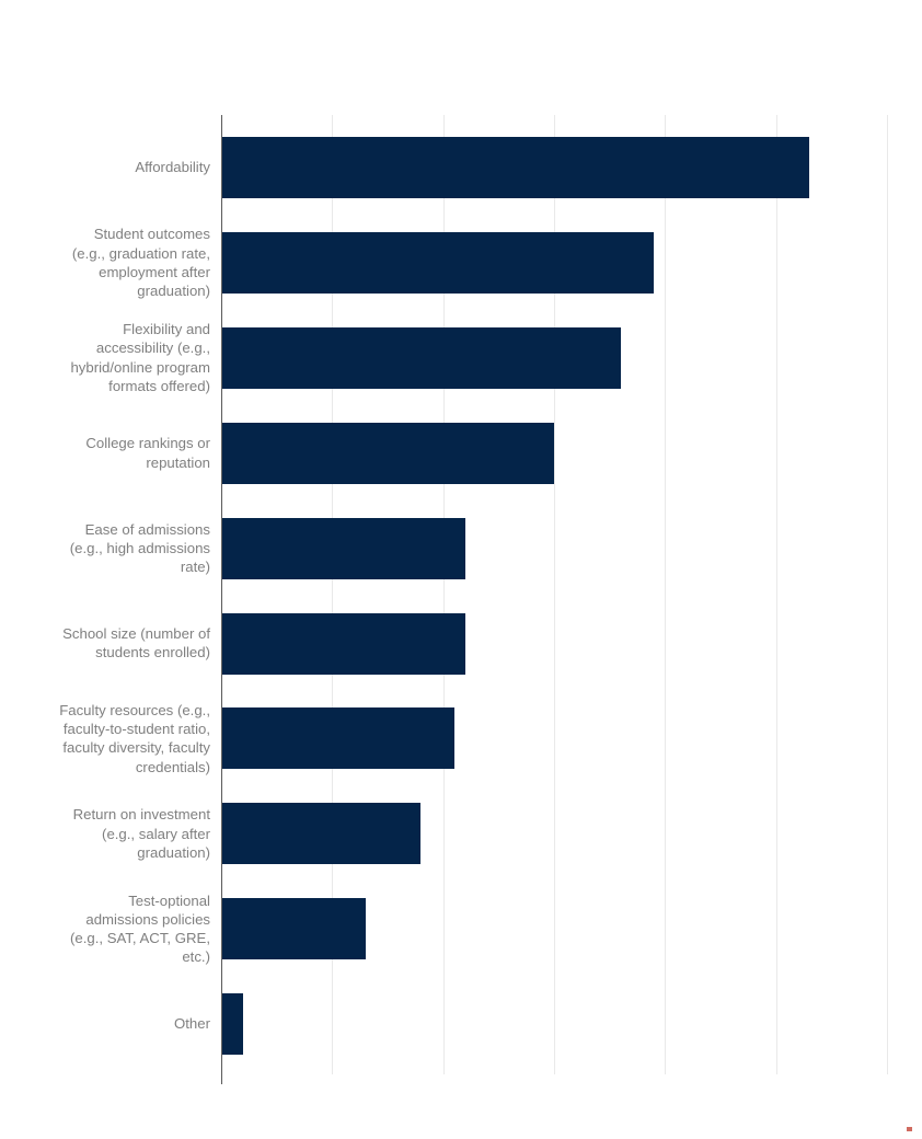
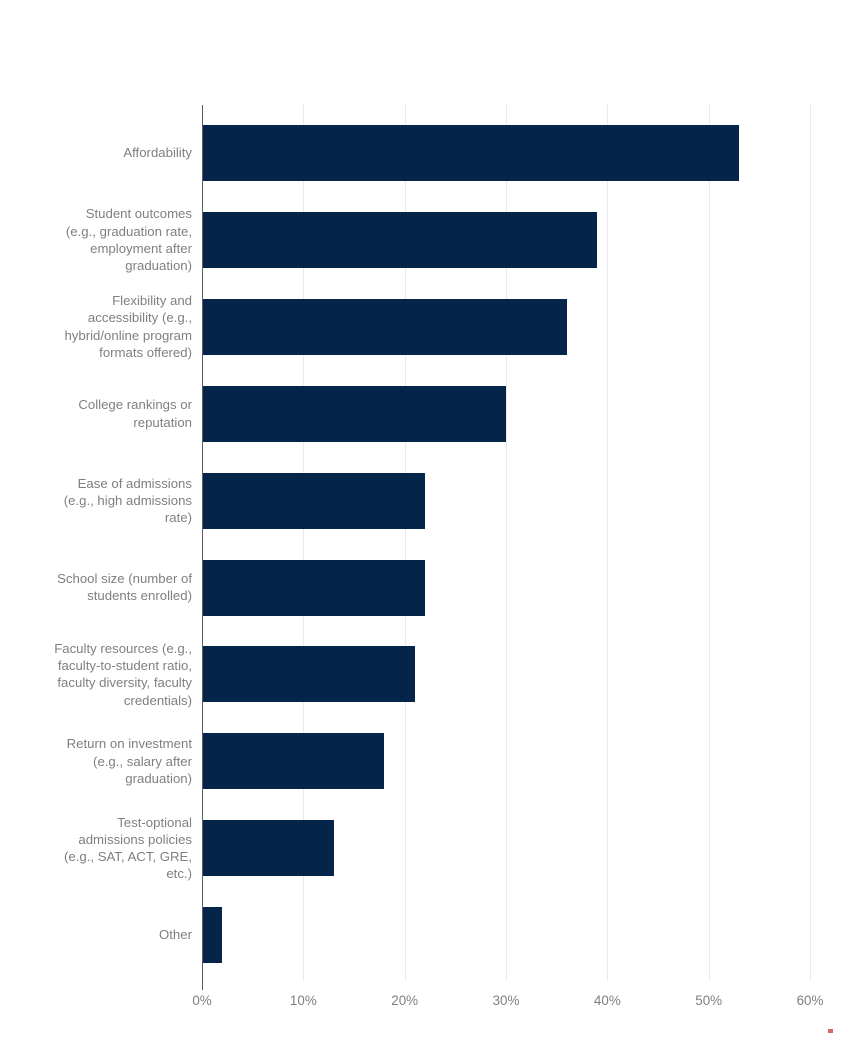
  Affordability
  Student outcomes
  (e.g., graduation rate,
  employment after
  graduation)
  Flexibility and
  accessibility (e.g.,
  hybrid/online program
  formats offered)
  College rankings or
  reputation
  Ease of admissions
  (e.g., high admissions
  rate)
  School size (number of
  students enrolled)
  Faculty resources (e.g.,
  faculty-to-student ratio,
  faculty diversity, faculty
  credentials)
  Return on investment
  (e.g., salary after
  graduation)
  Test-optional
  admissions policies
  (e.g., SAT, ACT, GRE,
  etc.)
  Other
+ 0%
+ 10%
+ 20%
+ 30%
+ 40%
+ 50%
+ 60%
